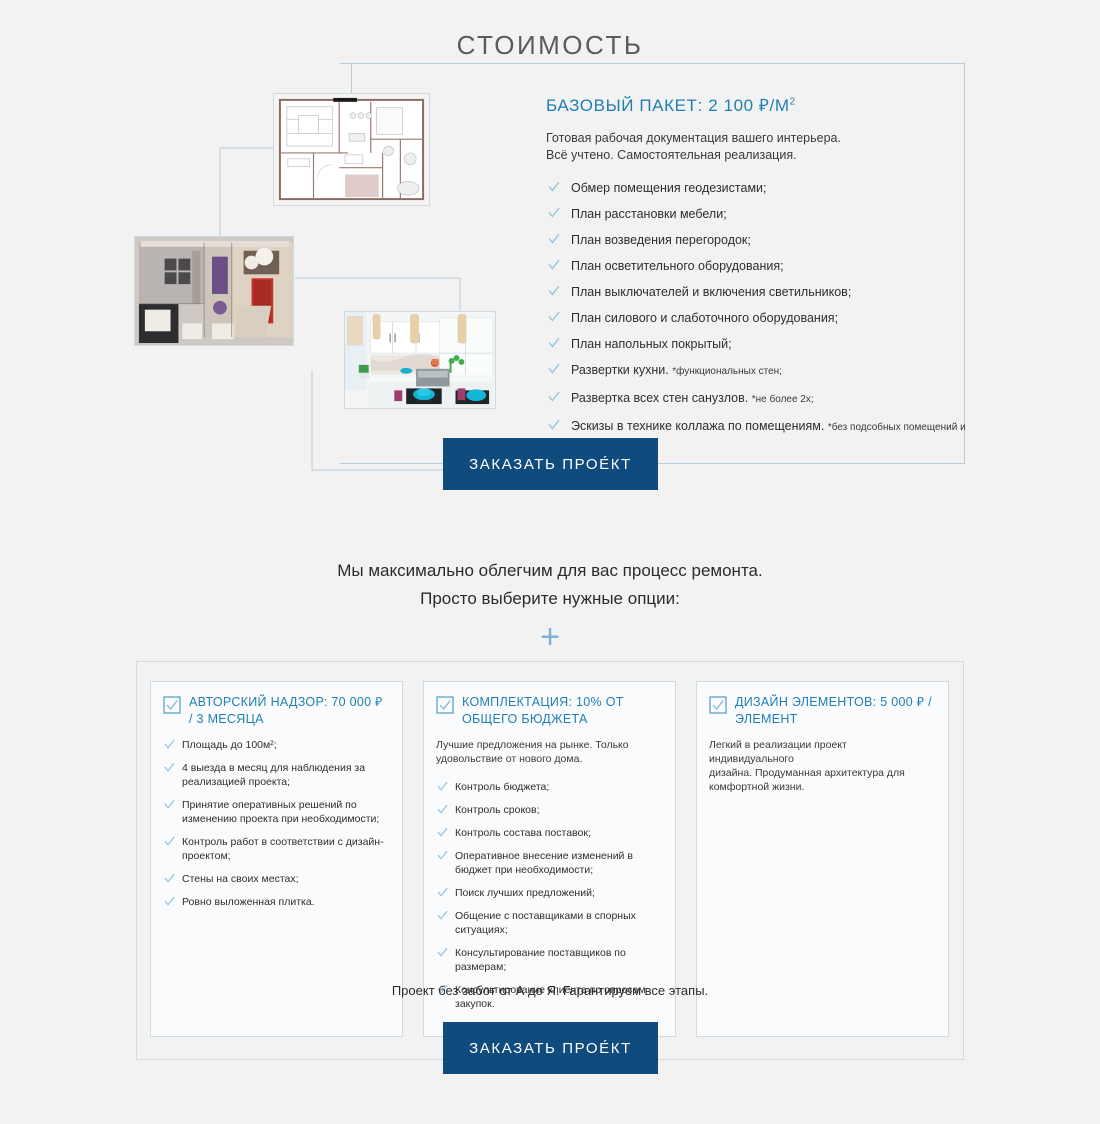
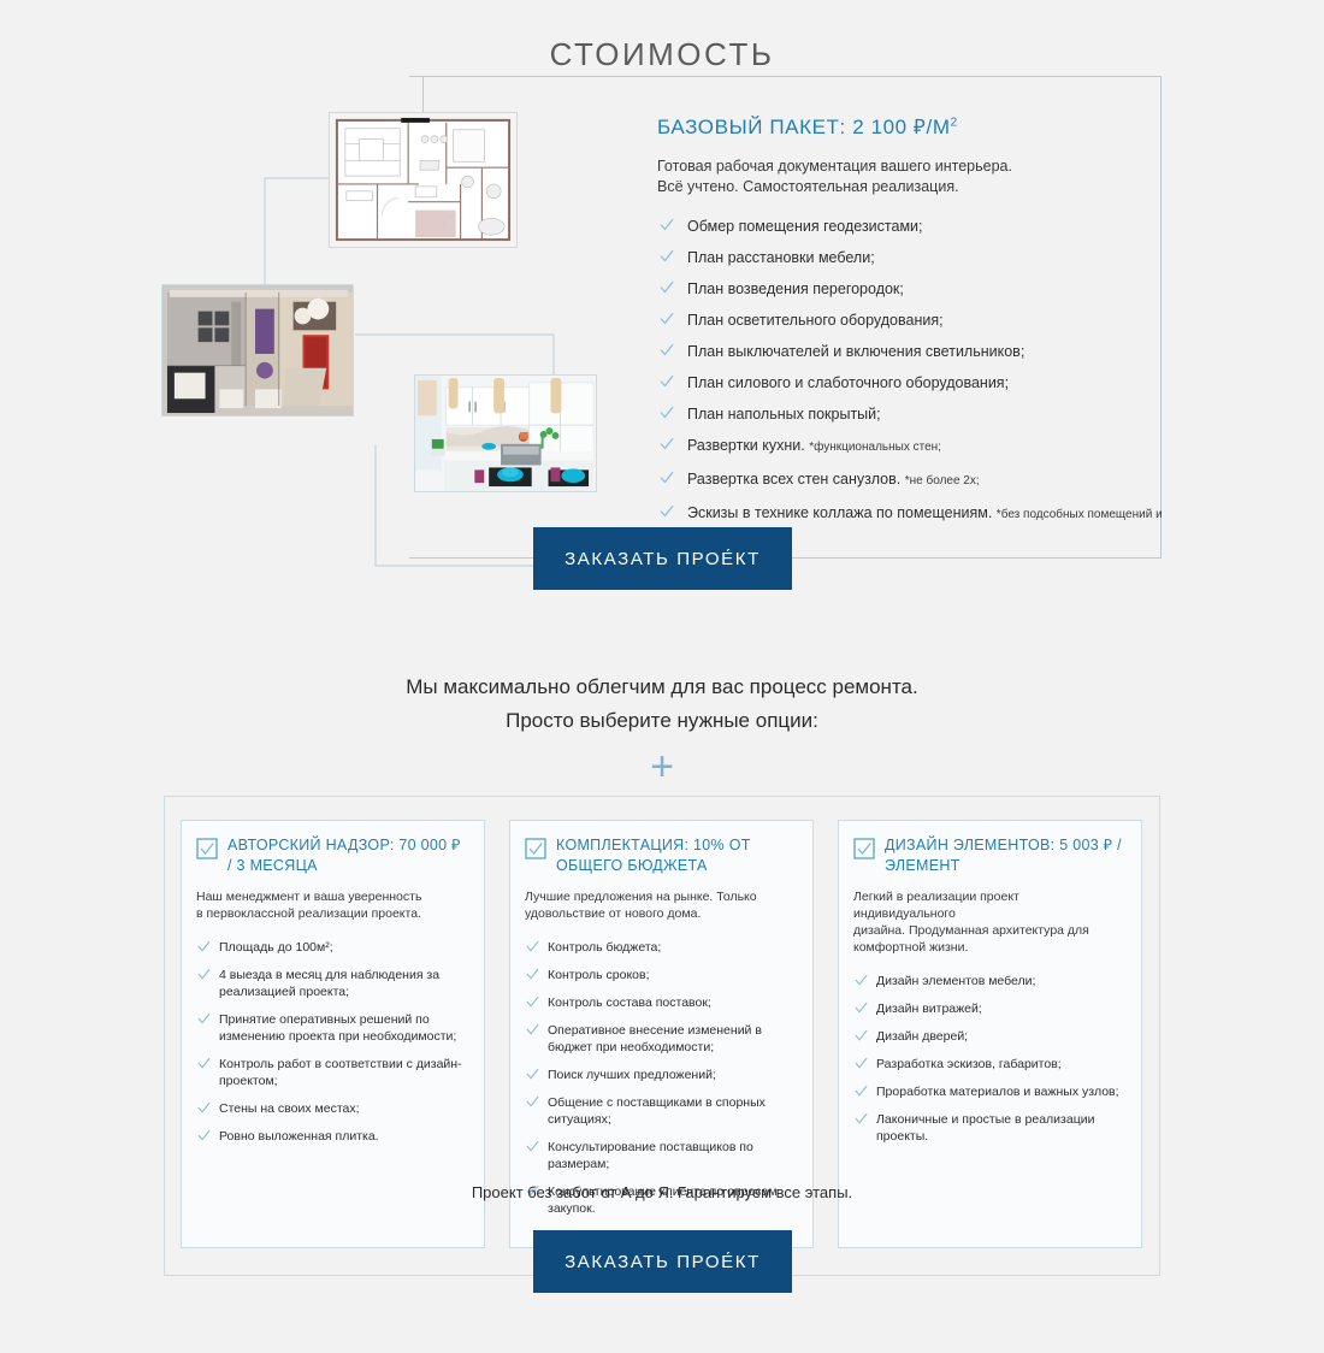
  СТОИМОСТЬ
  БАЗОВЫЙ ПАКЕТ: 2 100 ₽/М2
  Готовая рабочая документация вашего интерьера.
  Всё учтено. Самостоятельная реализация.
  Обмер помещения геодезистами;
  План расстановки мебели;
  План возведения перегородок;
  План осветительного оборудования;
  План выключателей и включения светильников;
  План силового и слаботочного оборудования;
  План напольных покрытый;
  Развертки кухни. функциональных стен;
  Развертка всех стен санузлов. не более 2х;
  Эскизы в технике коллажа по помещениям. без подсобных помещений и
  ЗАКАЗАТЬ ПРОЕ́КТ
  Мы максимально облегчим для вас процесс ремонта.
  Просто выберите нужные опции:
  +
  АВТОРСКИЙ НАДЗОР: 70 000 ₽ / 3 МЕСЯЦА
+ Наш менеджмент и ваша уверенность
+ в первоклассной реализации проекта.
  Площадь до 100м²;
  4 выезда в месяц для наблюдения за реализацией проекта;
  Принятие оперативных решений по изменению проекта при необходимости;
  Контроль работ в соответствии с дизайн-проектом;
  Стены на своих местах;
  Ровно выложенная плитка.
  КОМПЛЕКТАЦИЯ: 10% ОТ ОБЩЕГО БЮДЖЕТА
  Лучшие предложения на рынке. Только
  удовольствие от нового дома.
  Контроль бюджета;
  Контроль сроков;
  Контроль состава поставок;
  Оперативное внесение изменений в бюджет при необходимости;
  Поиск лучших предложений;
  Общение с поставщиками в спорных ситуациях;
  Консультирование поставщиков по размерам;
  Консультирование клиента по опросам закупок.
- ДИЗАЙН ЭЛЕМЕНТОВ: 5 000 ₽ / ЭЛЕМЕНТ
+ ДИЗАЙН ЭЛЕМЕНТОВ: 5 003 ₽ / ЭЛЕМЕНТ
  Легкий в реализации проект индивидуального
  дизайна. Продуманная архитектура для
  комфортной жизни.
+ Дизайн элементов мебели;
+ Дизайн витражей;
+ Дизайн дверей;
+ Разработка эскизов, габаритов;
+ Проработка материалов и важных узлов;
+ Лаконичные и простые в реализации проекты.
  Проект без забот от А до Я. Гарантируем все этапы.
  ЗАКАЗАТЬ ПРОЕ́КТ
